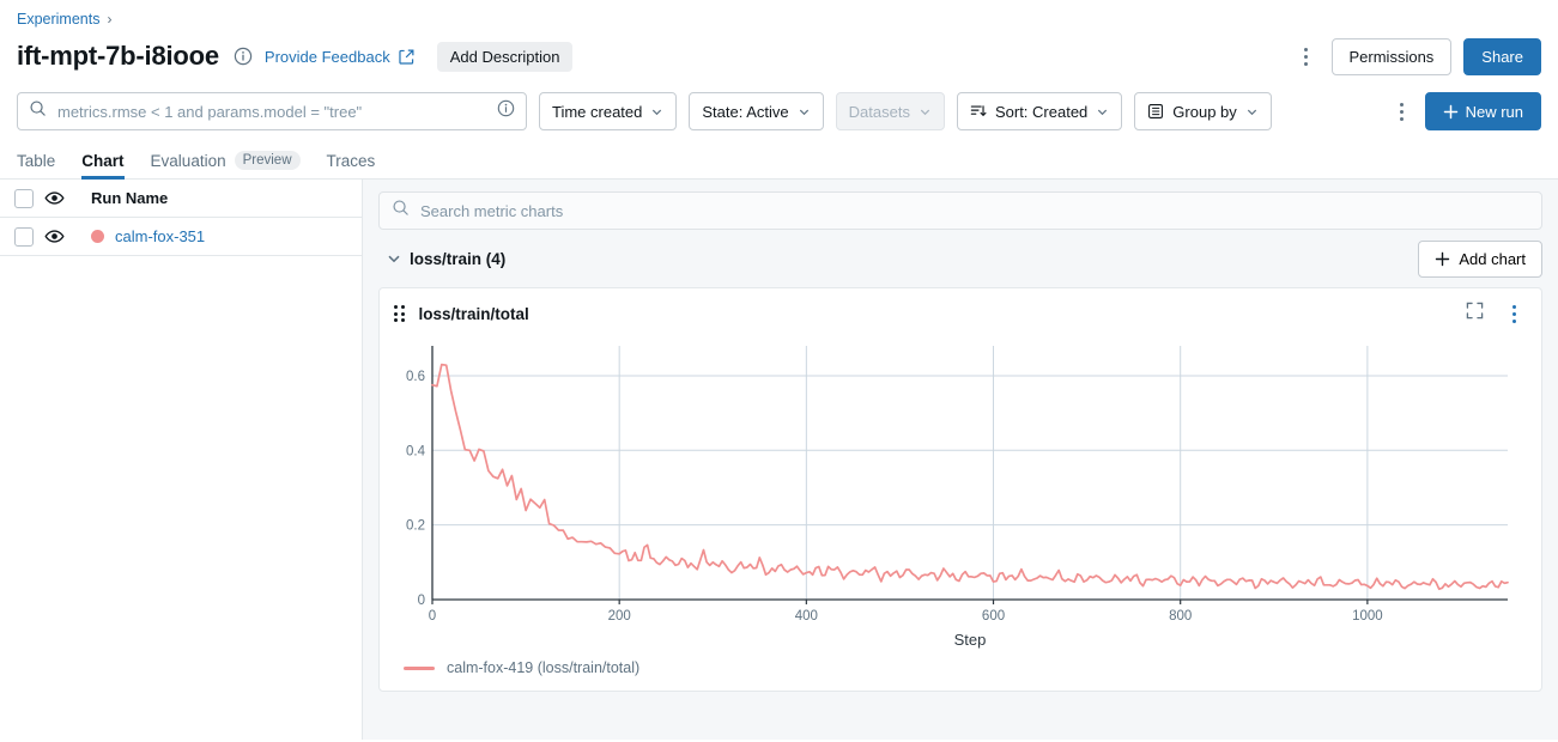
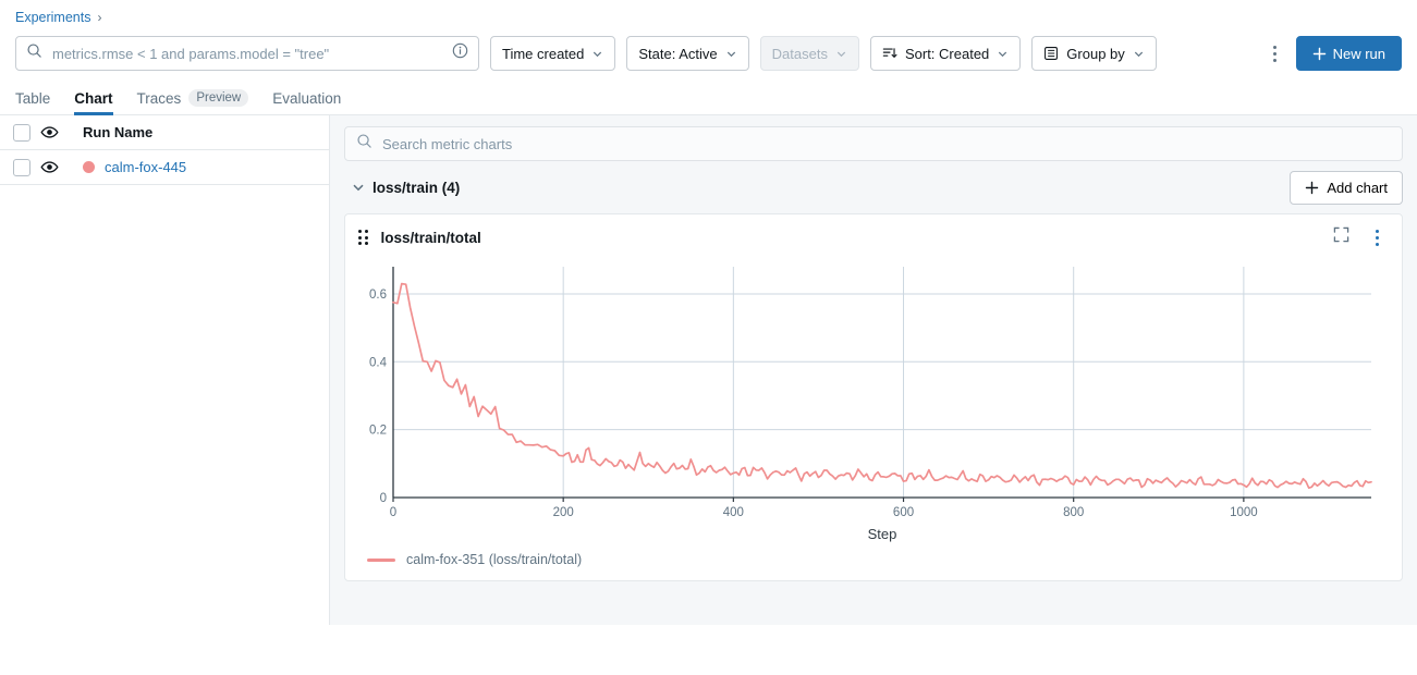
  Experiments
  ›
- ift-mpt-7b-i8iooe
- Provide Feedback
- Add Description
- Permissions
- Share
  metrics.rmse < 1 and params.model = "tree"
  Time created
  State: Active
  Datasets
  Sort: Created
  Group by
  New run
  Table
  Chart
- Evaluation
+ Traces
  Preview
- Traces
+ Evaluation
  Run Name
- calm-fox-351
+ calm-fox-445
  Search metric charts
  loss/train (4)
  Add chart
  loss/train/total
  0
  0.2
  0.4
  0.6
  0
  200
  400
  600
  800
  1000
  Step
- calm-fox-419 (loss/train/total)
+ calm-fox-351 (loss/train/total)
